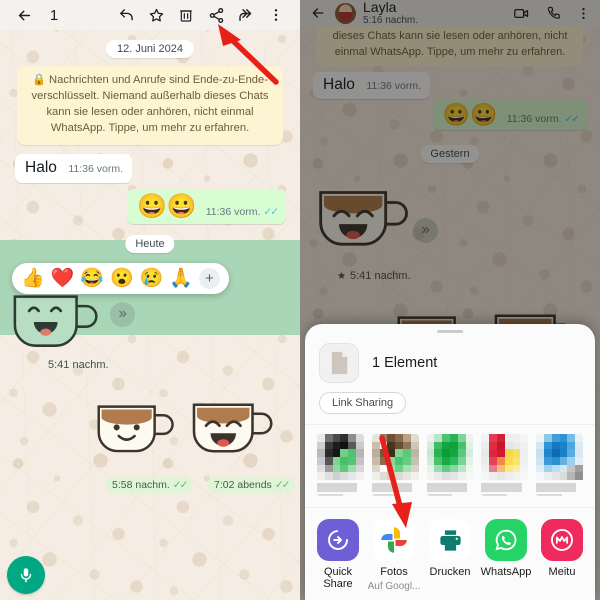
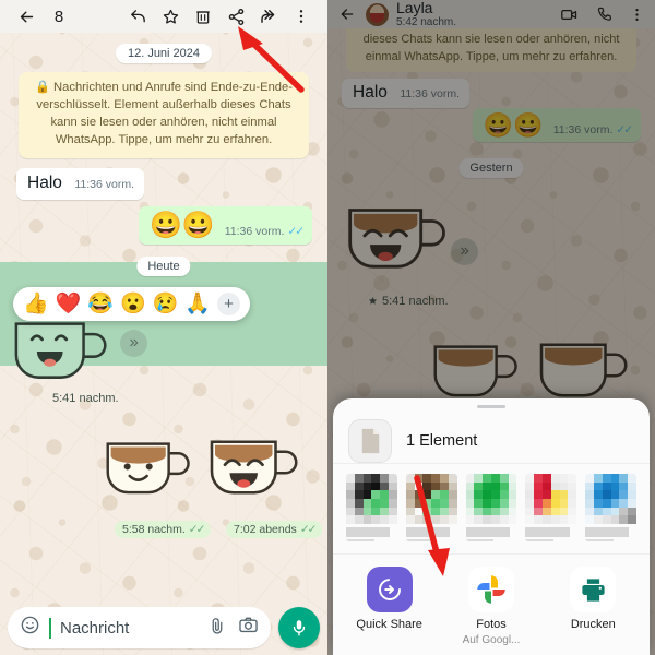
- 1
+ 8
  12. Juni 2024
- 🔒 Nachrichten und Anrufe sind Ende-zu-Ende-verschlüsselt. Niemand außerhalb dieses Chats kann sie lesen oder anhören, nicht einmal WhatsApp. Tippe, um mehr zu erfahren.
+ 🔒 Nachrichten und Anrufe sind Ende-zu-Ende-verschlüsselt. Element außerhalb dieses Chats kann sie lesen oder anhören, nicht einmal WhatsApp. Tippe, um mehr zu erfahren.
  Halo 11:36 vorm.
  😀😀
  11:36 vorm.
  ✓✓
  Heute
  👍
  ❤️
  😂
  😮
  😢
  🙏
  +
  5:41 nachm.
  5:58 nachm.
  ✓✓
  7:02 abends
  ✓✓
+ Nachricht
  Layla
- 5:16 nachm.
+ 5:42 nachm.
  dieses Chats kann sie lesen oder anhören, nicht einmal WhatsApp. Tippe, um mehr zu erfahren.
  Halo 11:36 vorm.
  😀😀
  11:36 vorm.
  ✓✓
  Gestern
  5:41 nachm.
  1 Element
- Link Sharing
  Quick Share
  Fotos
  Auf Googl...
  Drucken
- WhatsApp
- Meitu
